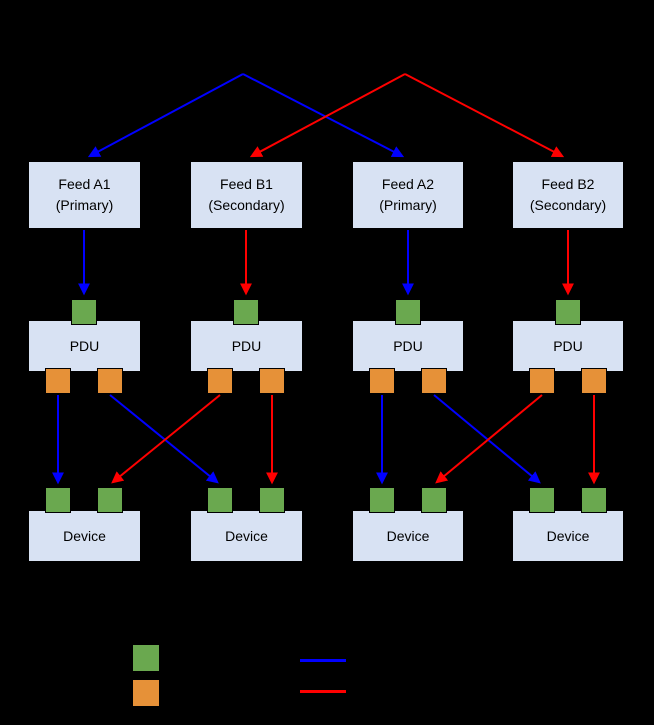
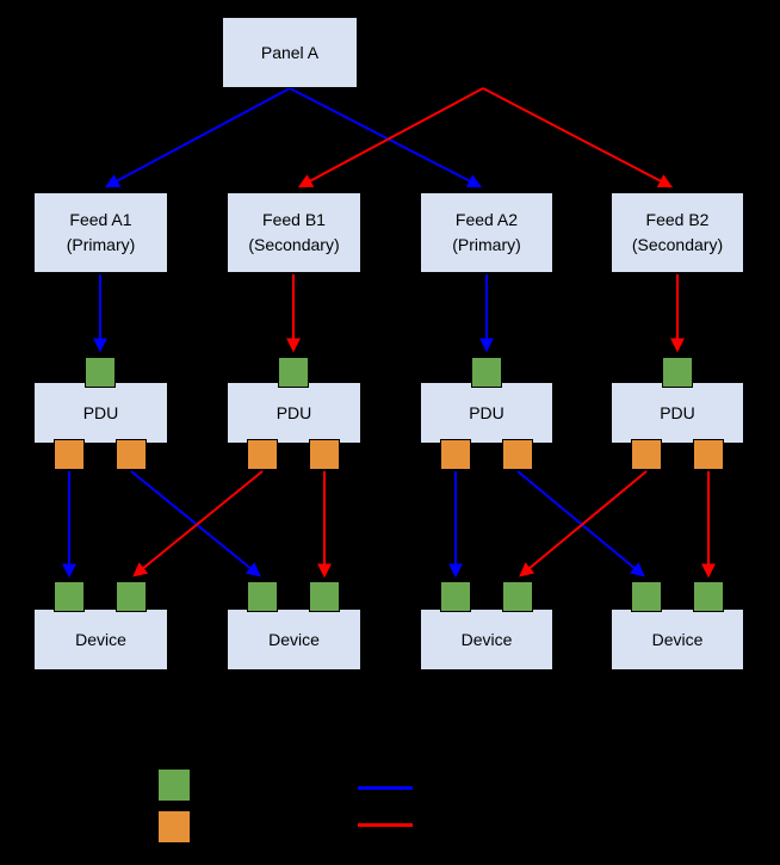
+ Panel A
  Feed A1
  (Primary)
  Feed B1
  (Secondary)
  Feed A2
  (Primary)
  Feed B2
  (Secondary)
  PDU
  PDU
  PDU
  PDU
  Device
  Device
  Device
  Device
